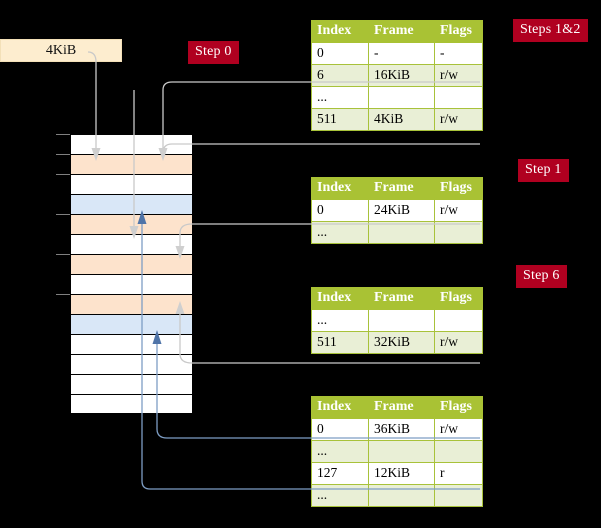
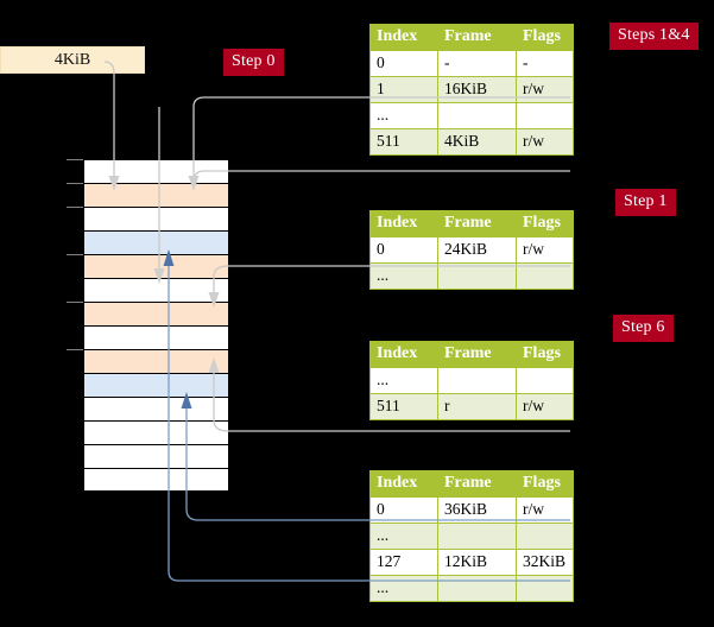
  4KiB
  Step 0
- Steps 1&2
+ Steps 1&4
  Step 1
  Step 6
  Index	Frame	Flags
  0	-	-
- 6	16KiB	r/w
+ 1	16KiB	r/w
  ...
  511	4KiB	r/w
  Index	Frame	Flags
  0	24KiB	r/w
  ...
  Index	Frame	Flags
  ...
- 511	32KiB	r/w
+ 511	r	r/w
  Index	Frame	Flags
  0	36KiB	r/w
  ...
- 127	12KiB	r
+ 127	12KiB	32KiB
  ...
